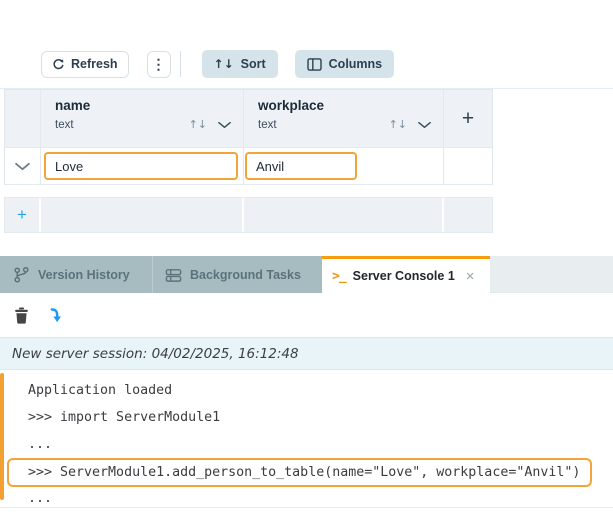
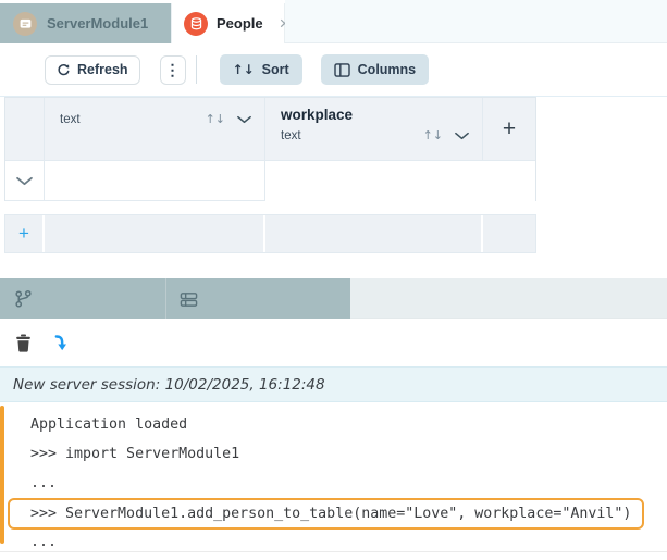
+ ServerModule1
+ People
  Refresh
  ⋮
  ↑↓
  Sort
  Columns
- name
  text
  ↑↓
  workplace
  text
  ↑↓
  +
- Love
- Anvil
  +
- Version History
- Background Tasks
- >_
- Server Console 1
- ×
- New server session: 04/02/2025, 16:12:48
+ New server session: 10/02/2025, 16:12:48
  Application loaded
  >>> import ServerModule1
  ...
  >>> ServerModule1.add_person_to_table(name="Love", workplace="Anvil")
  ...
